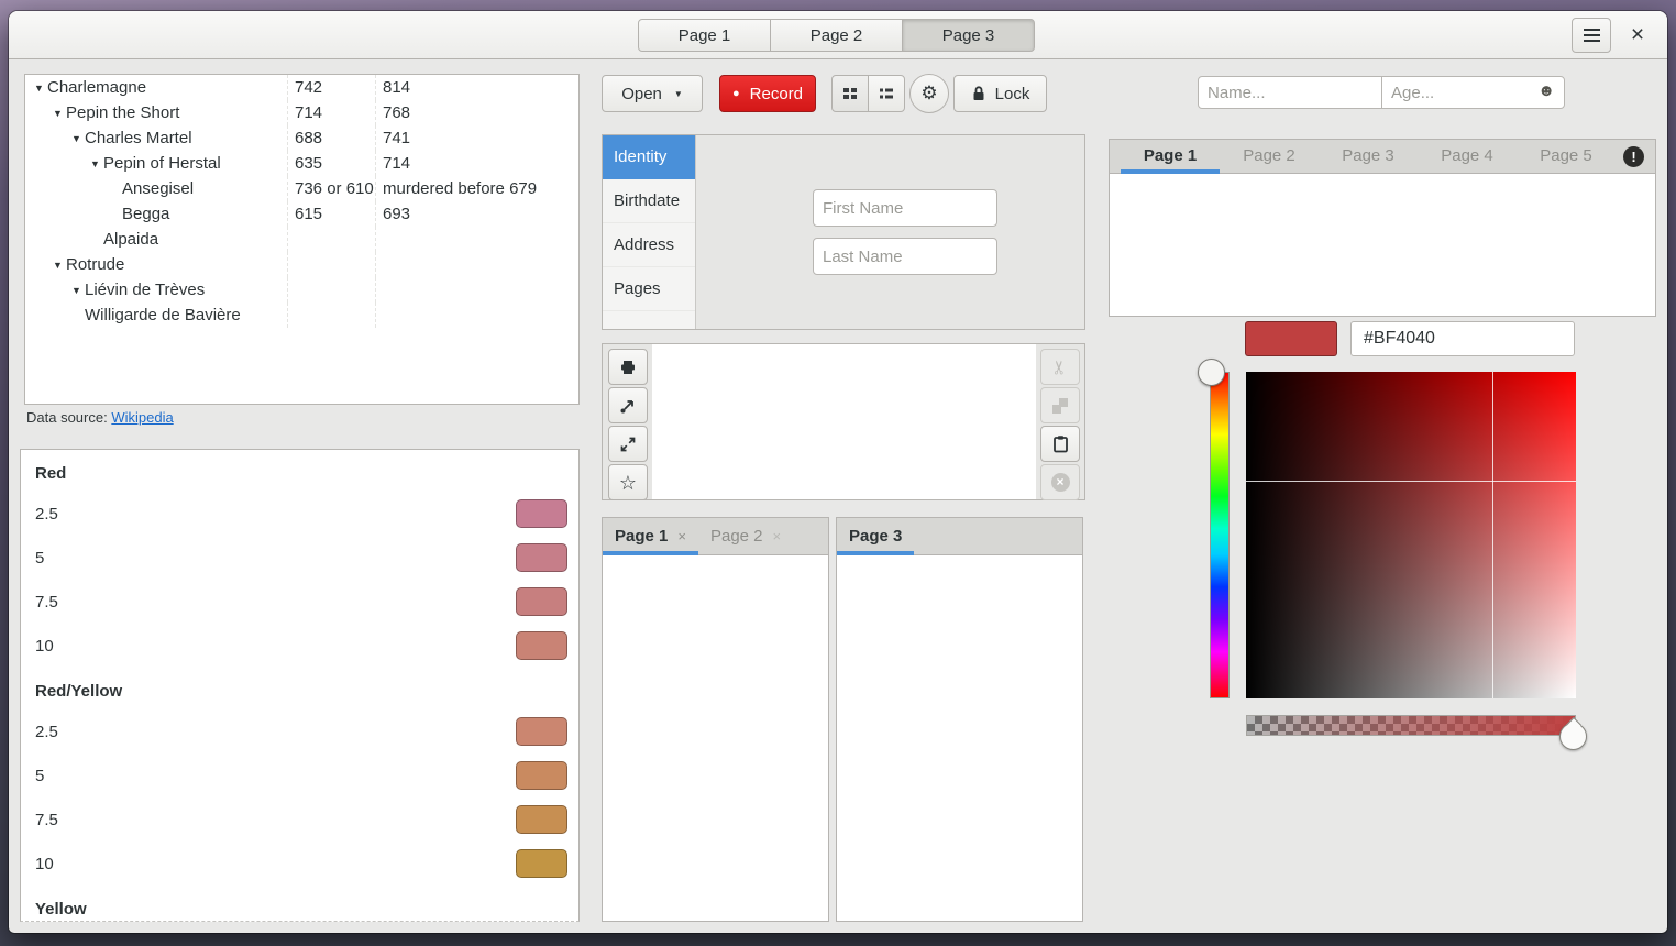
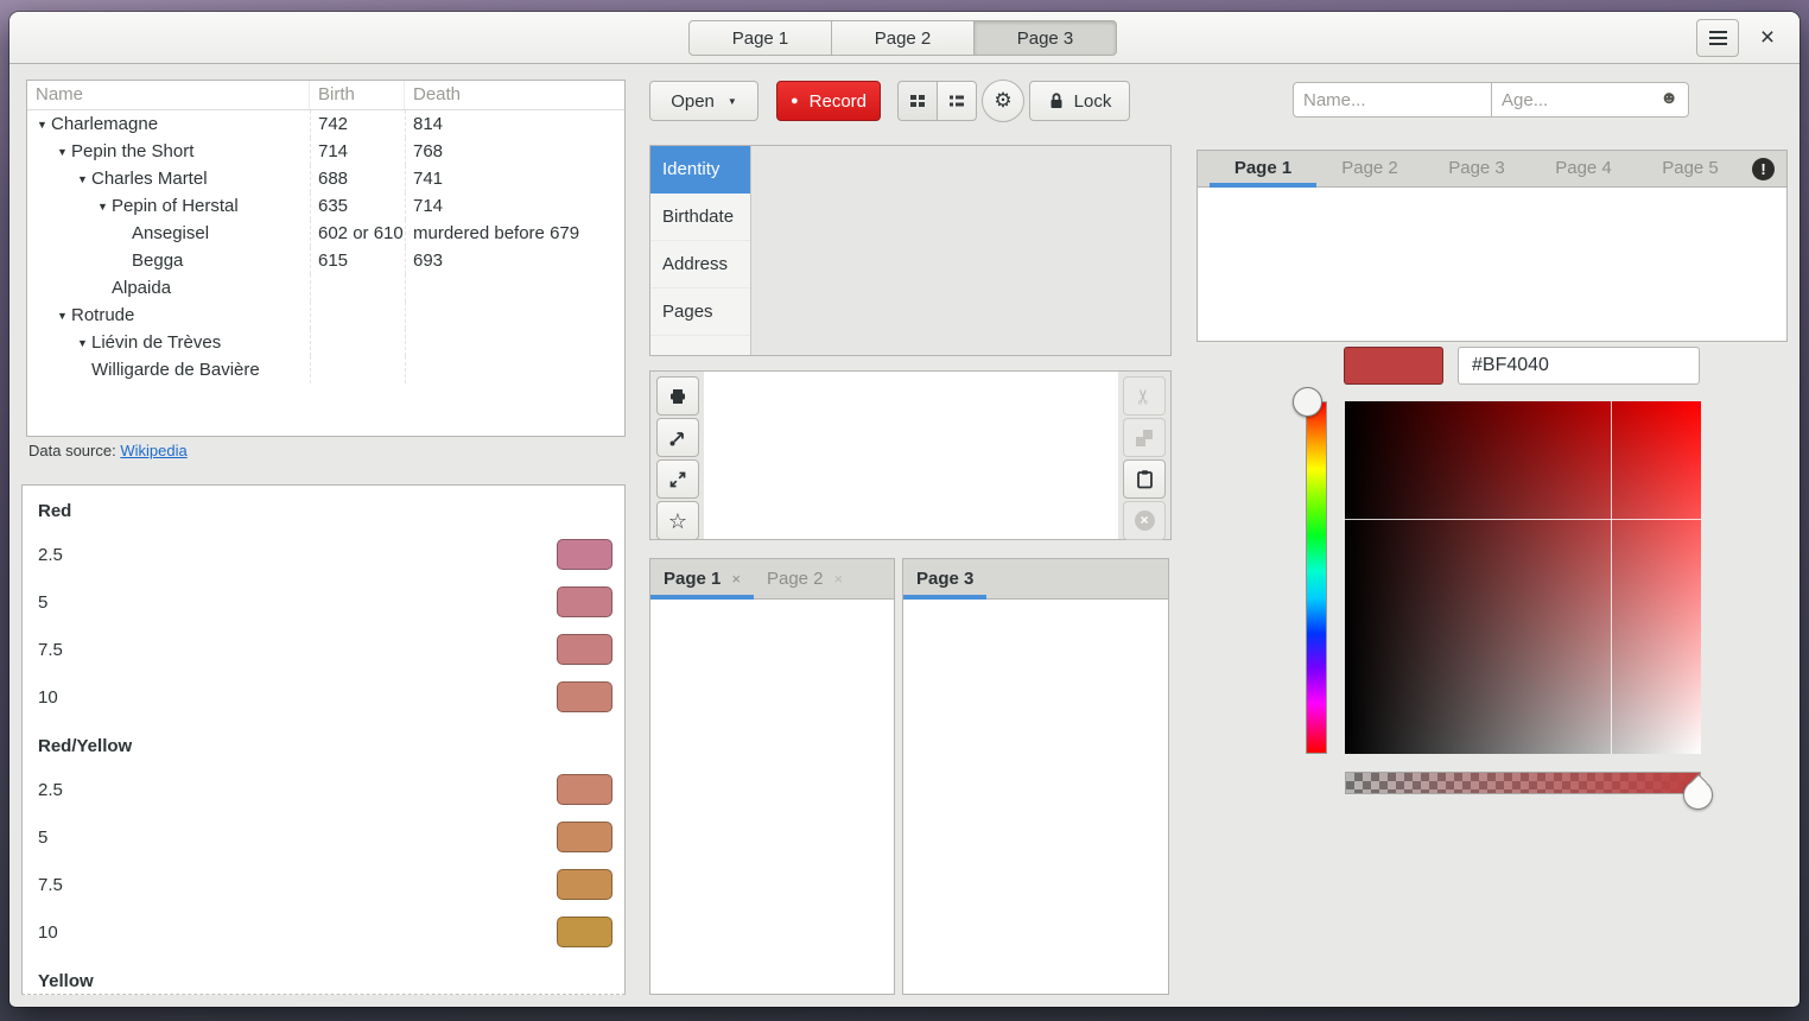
  Page 1
  Page 2
  Page 3
  ×
+ Name
+ Birth
+ Death
  ▼
  Charlemagne
  742
  814
  ▼
  Pepin the Short
  714
  768
  ▼
  Charles Martel
  688
  741
  ▼
  Pepin of Herstal
  635
  714
  Ansegisel
- 736 or 610
+ 602 or 610
  murdered before 679
  Begga
  615
  693
  Alpaida
  ▼
  Rotrude
  ▼
  Liévin de Trèves
  Willigarde de Bavière
  Data source: Wikipedia
  Red
  2.5
  5
  7.5
  10
  Red/Yellow
  2.5
  5
  7.5
  10
  Yellow
  Open
  ▼
  ●
  Record
  ⚙
  Lock
  Identity
  Birthdate
  Address
  Pages
- First Name
- Last Name
  ☆
  ×
  Page 1
  ×
  Page 2
  ×
  Page 3
  Name...
  Age...
  ☻
  Page 1
  Page 2
  Page 3
  Page 4
  Page 5
  !
  #BF4040
